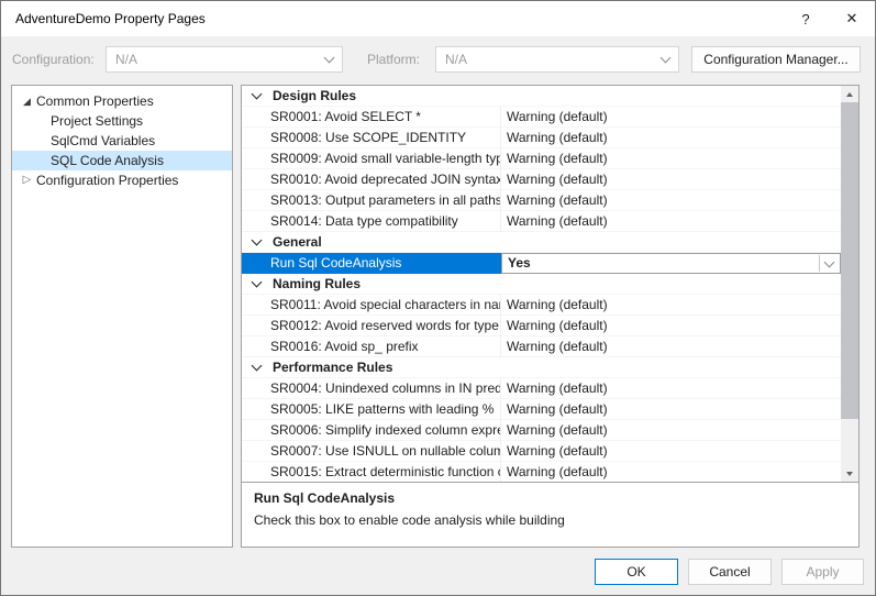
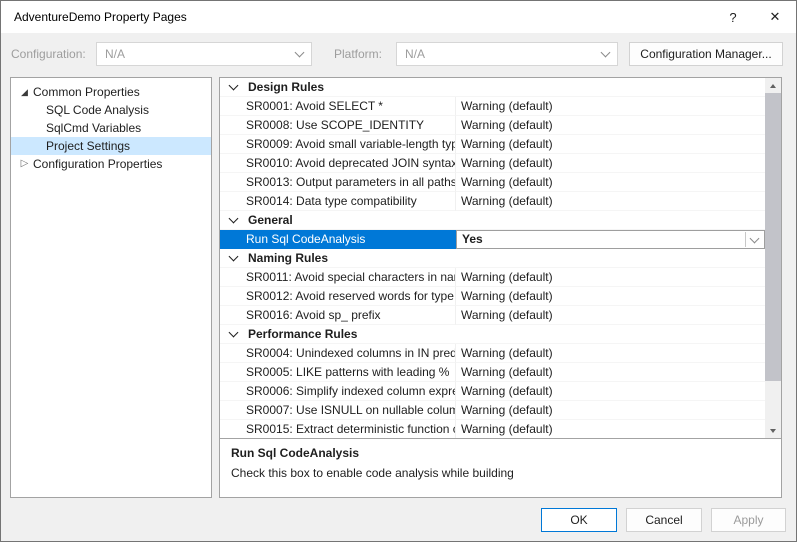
  AdventureDemo Property Pages
  ?
  ✕
  Configuration:
  N/A
  Platform:
  N/A
  Configuration Manager...
  ◢
  Common Properties
- Project Settings
+ SQL Code Analysis
  SqlCmd Variables
- SQL Code Analysis
+ Project Settings
  ▷
  Configuration Properties
  Design Rules
  SR0001: Avoid SELECT *
  Warning (default)
  SR0008: Use SCOPE_IDENTITY
  Warning (default)
  SR0009: Avoid small variable-length typ
  Warning (default)
  SR0010: Avoid deprecated JOIN syntax
  Warning (default)
  SR0013: Output parameters in all paths
  Warning (default)
  SR0014: Data type compatibility
  Warning (default)
  General
  Run Sql CodeAnalysis
  Yes
  Naming Rules
  SR0011: Avoid special characters in na
  Warning (default)
  SR0012: Avoid reserved words for type
  Warning (default)
  SR0016: Avoid sp_ prefix
  Warning (default)
  Performance Rules
  SR0004: Unindexed columns in IN pred
  Warning (default)
  SR0005: LIKE patterns with leading %
  Warning (default)
  SR0006: Simplify indexed column expre
  Warning (default)
  SR0007: Use ISNULL on nullable colum
  Warning (default)
  SR0015: Extract deterministic function c
  Warning (default)
  Run Sql CodeAnalysis
  Check this box to enable code analysis while building
  OK
  Cancel
  Apply
